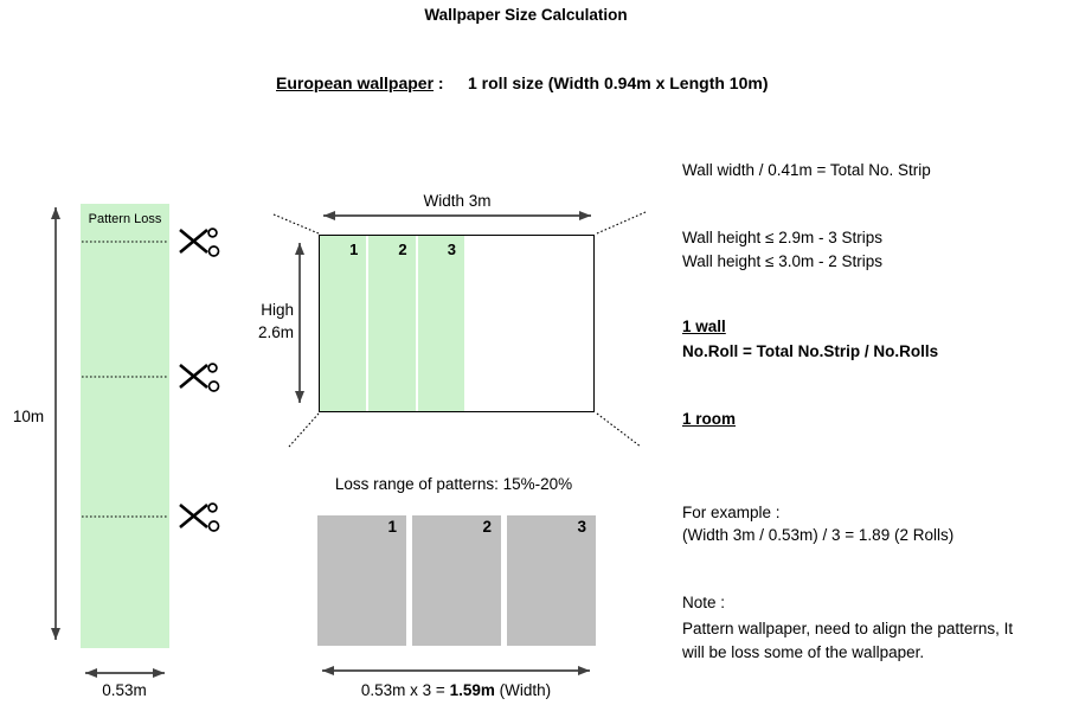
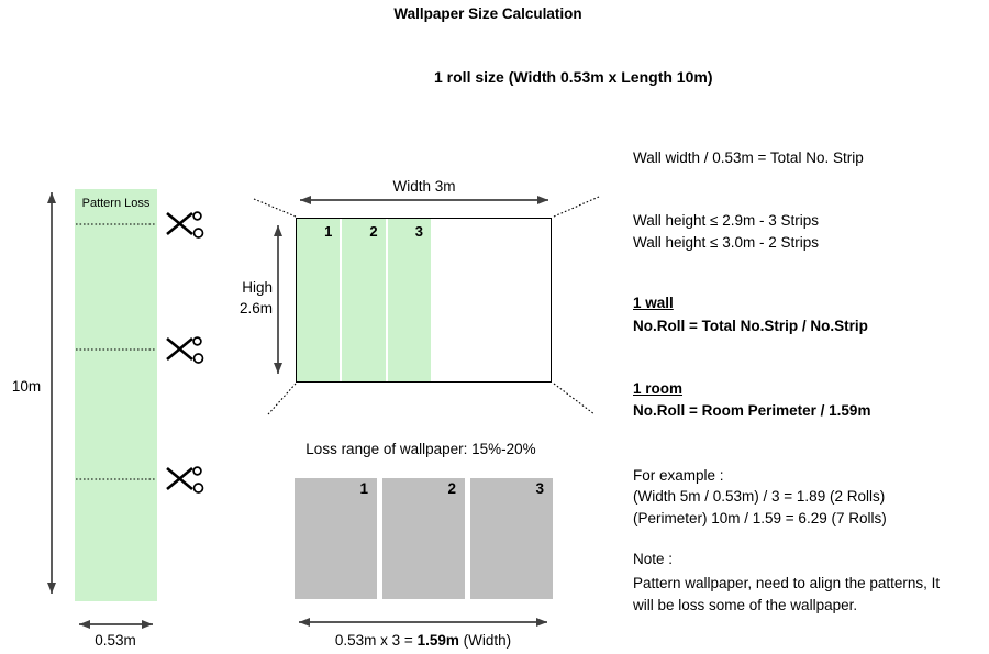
  Wallpaper Size Calculation
- European wallpaper :
- 1 roll size (Width 0.94m x Length 10m)
+ 1 roll size (Width 0.53m x Length 10m)
  Pattern Loss
  10m
  0.53m
  Width 3m
  High
  2.6m
  1
  2
  3
- Loss range of patterns: 15%-20%
+ Loss range of wallpaper: 15%-20%
  1
  2
  3
  0.53m x 3 = 1.59m (Width)
- Wall width / 0.41m = Total No. Strip
+ Wall width / 0.53m = Total No. Strip
  Wall height ≤ 2.9m - 3 Strips
  Wall height ≤ 3.0m - 2 Strips
  1 wall
- No.Roll = Total No.Strip / No.Rolls
+ No.Roll = Total No.Strip / No.Strip
  1 room
+ No.Roll = Room Perimeter / 1.59m
  For example :
- (Width 3m / 0.53m) / 3 = 1.89 (2 Rolls)
+ (Width 5m / 0.53m) / 3 = 1.89 (2 Rolls)
+ (Perimeter) 10m / 1.59 = 6.29 (7 Rolls)
  Note :
  Pattern wallpaper, need to align the patterns, It
  will be loss some of the wallpaper.
